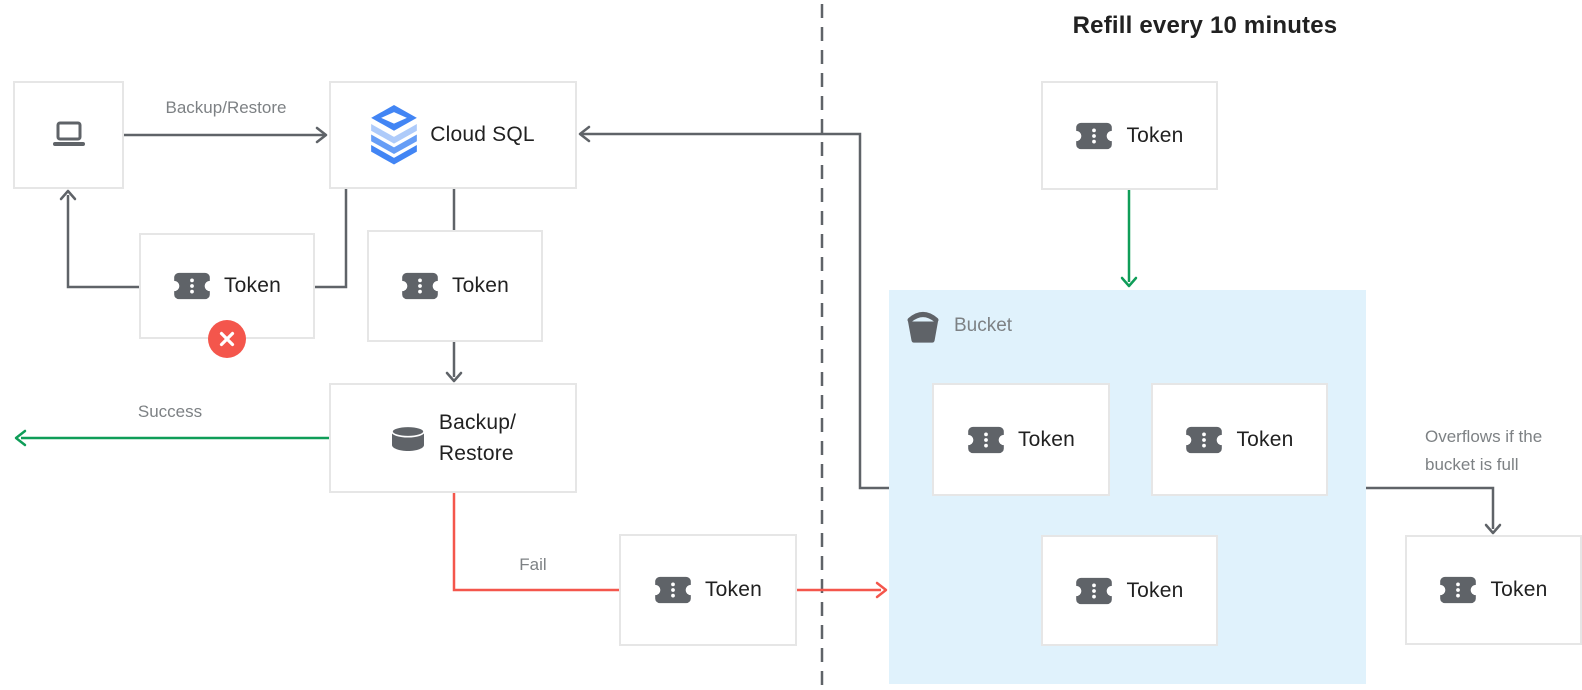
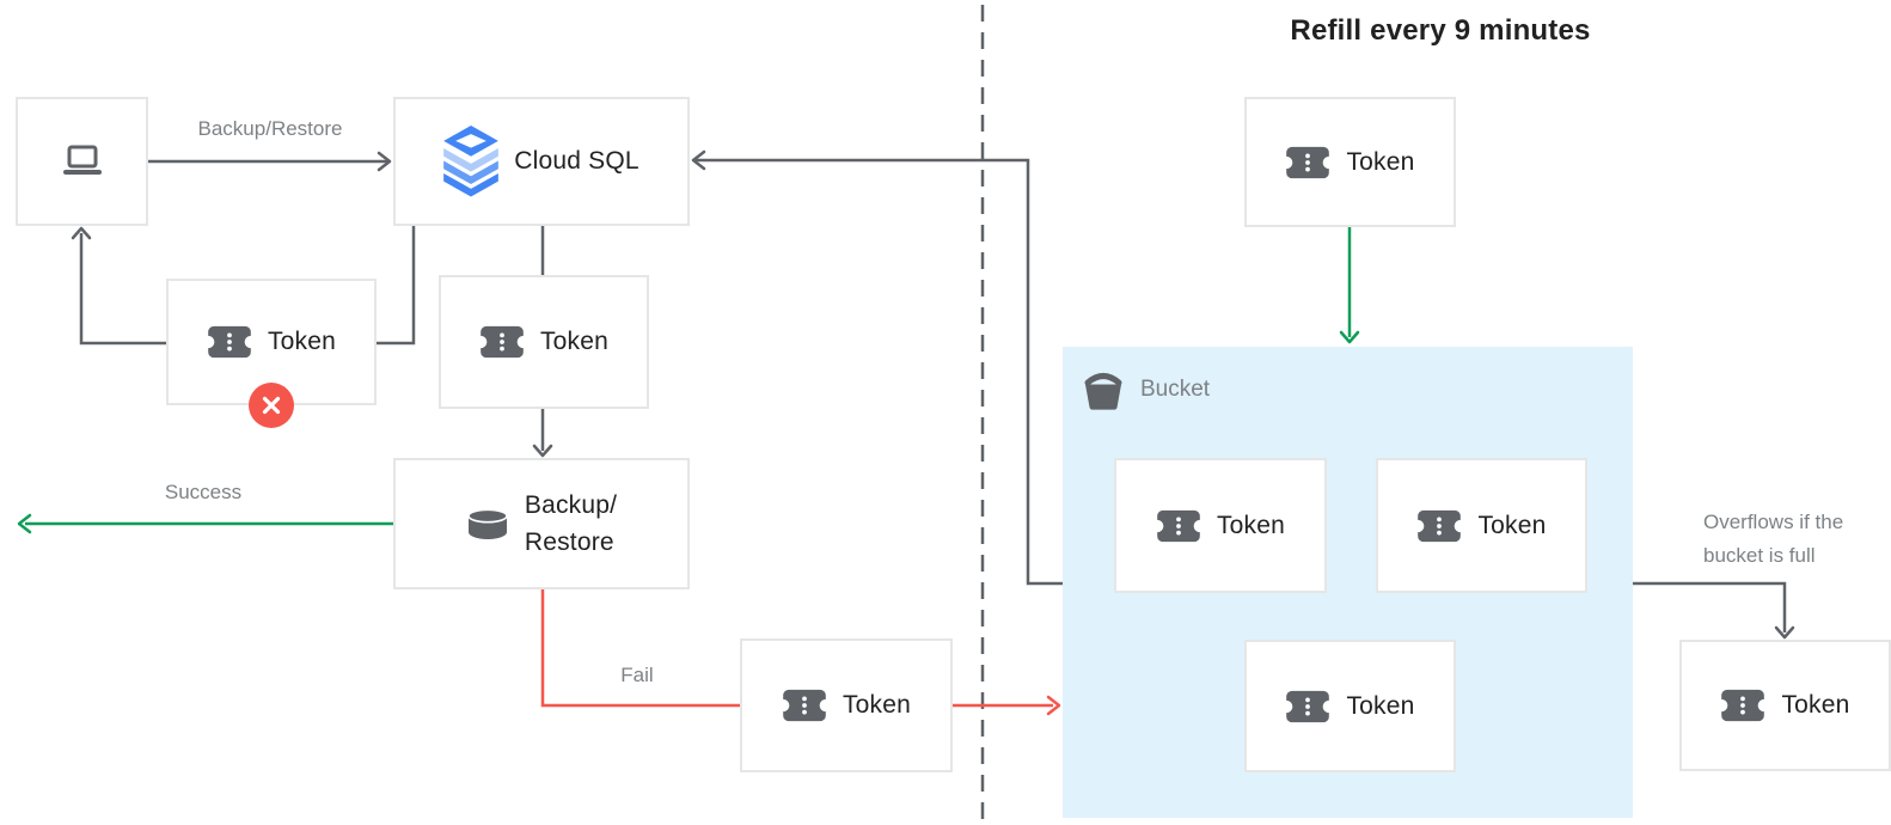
- Refill every 10 minutes
+ Refill every 9 minutes
  Bucket
  Token
  Token
  Token
  Cloud SQL
  Token
  Token
  Backup/
  Restore
  Token
  Token
  Token
  Backup/Restore
  Success
  Fail
  Overflows if the
  bucket is full
